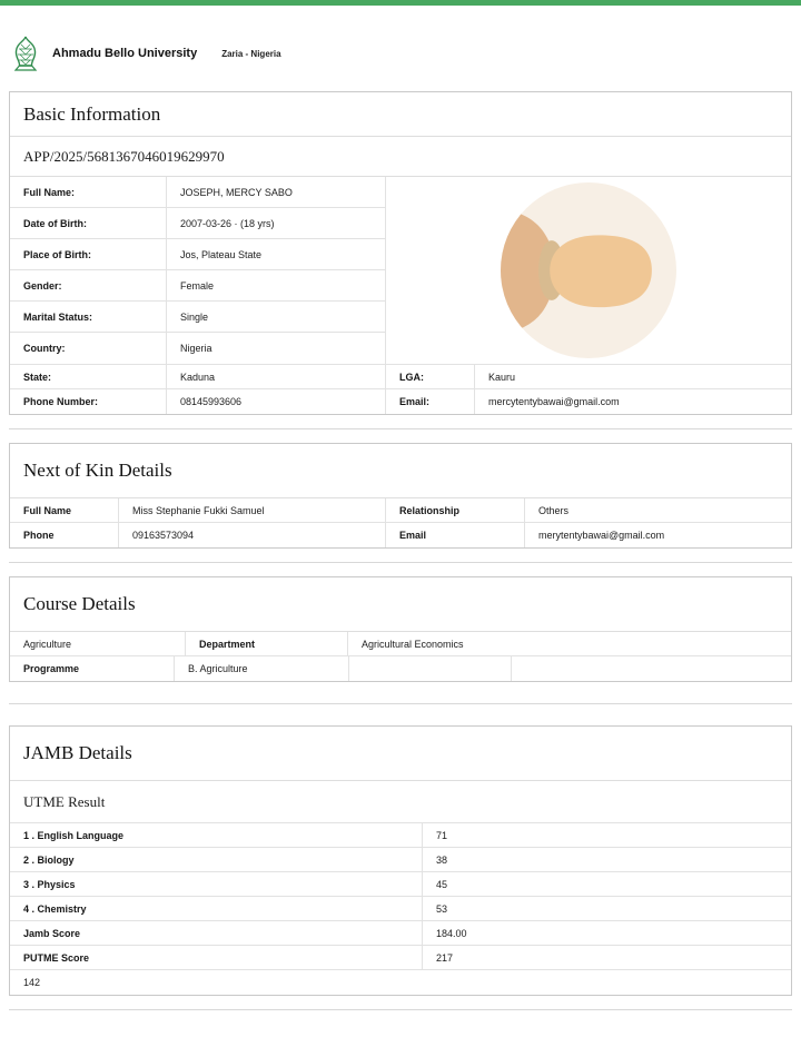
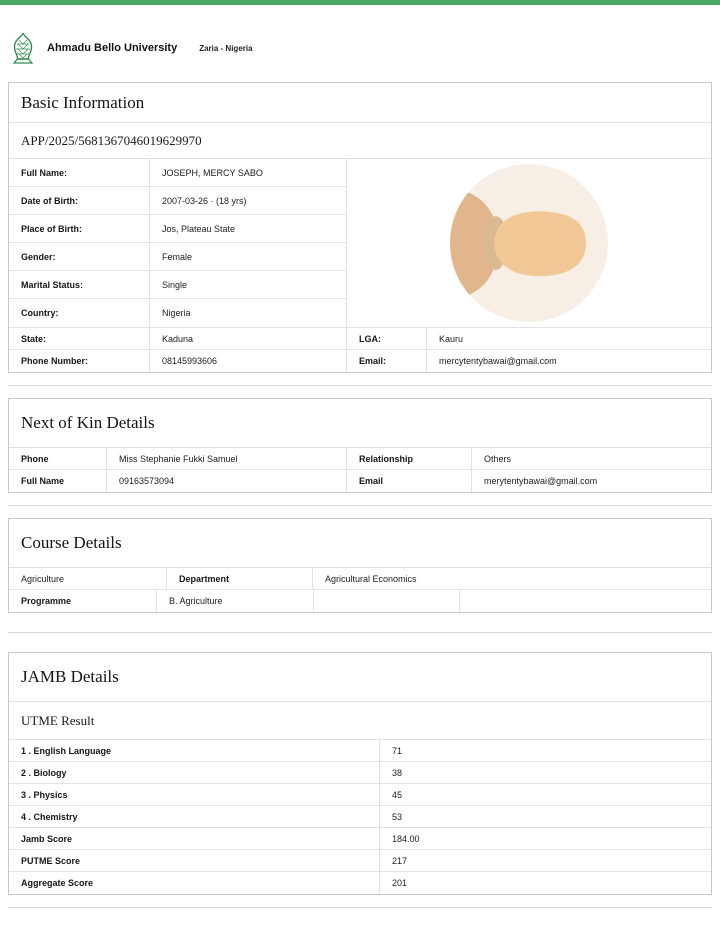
  Ahmadu Bello University
  Zaria - Nigeria
  Basic Information
  APP/2025/5681367046019629970
  Full Name:
  JOSEPH, MERCY SABO
  Date of Birth:
  2007-03-26 · (18 yrs)
  Place of Birth:
  Jos, Plateau State
  Gender:
  Female
  Marital Status:
  Single
  Country:
  Nigeria
  State:
  Kaduna
  LGA:
  Kauru
  Phone Number:
  08145993606
  Email:
  mercytentybawai@gmail.com
  Next of Kin Details
- Full Name
+ Phone
  Miss Stephanie Fukki Samuel
  Relationship
  Others
- Phone
+ Full Name
  09163573094
  Email
  merytentybawai@gmail.com
  Course Details
  Agriculture
  Department
  Agricultural Economics
  Programme
  B. Agriculture
  JAMB Details
  UTME Result
  1 . English Language
  71
  2 . Biology
  38
  3 . Physics
  45
  4 . Chemistry
  53
  Jamb Score
  184.00
  PUTME Score
  217
+ Aggregate Score
- 142
+ 201
